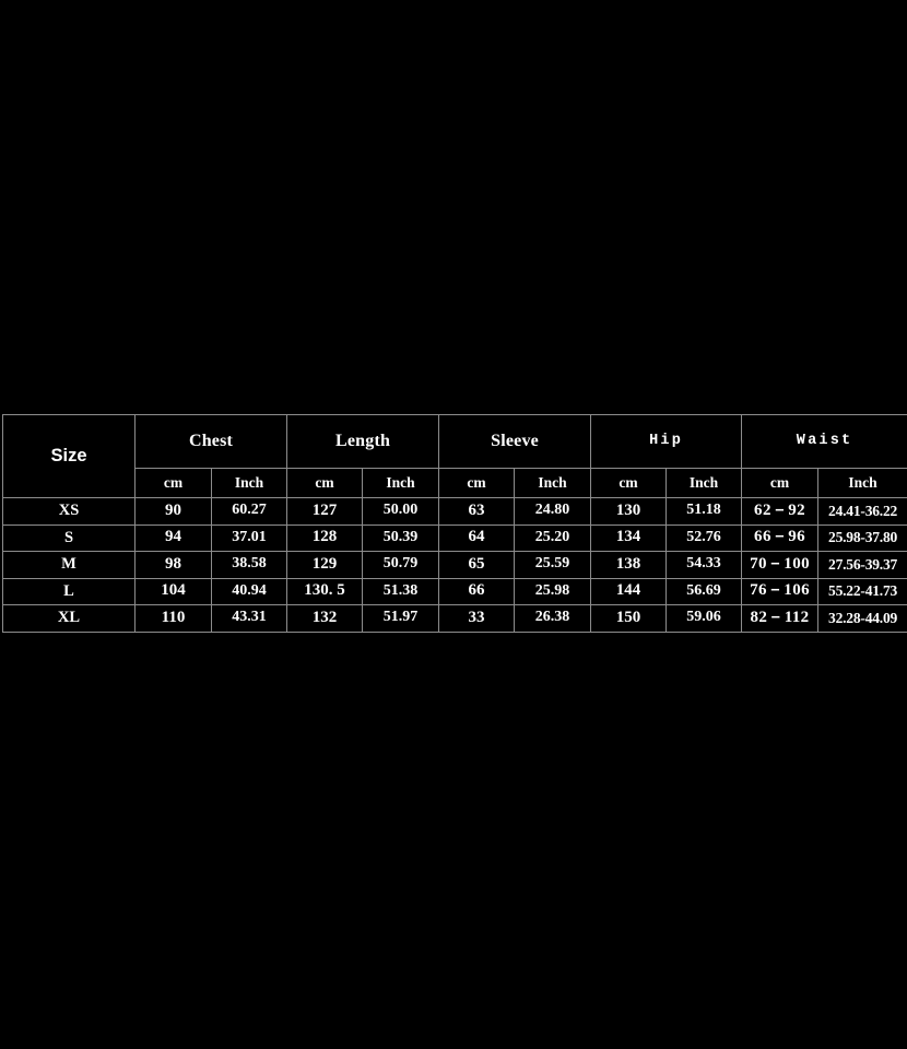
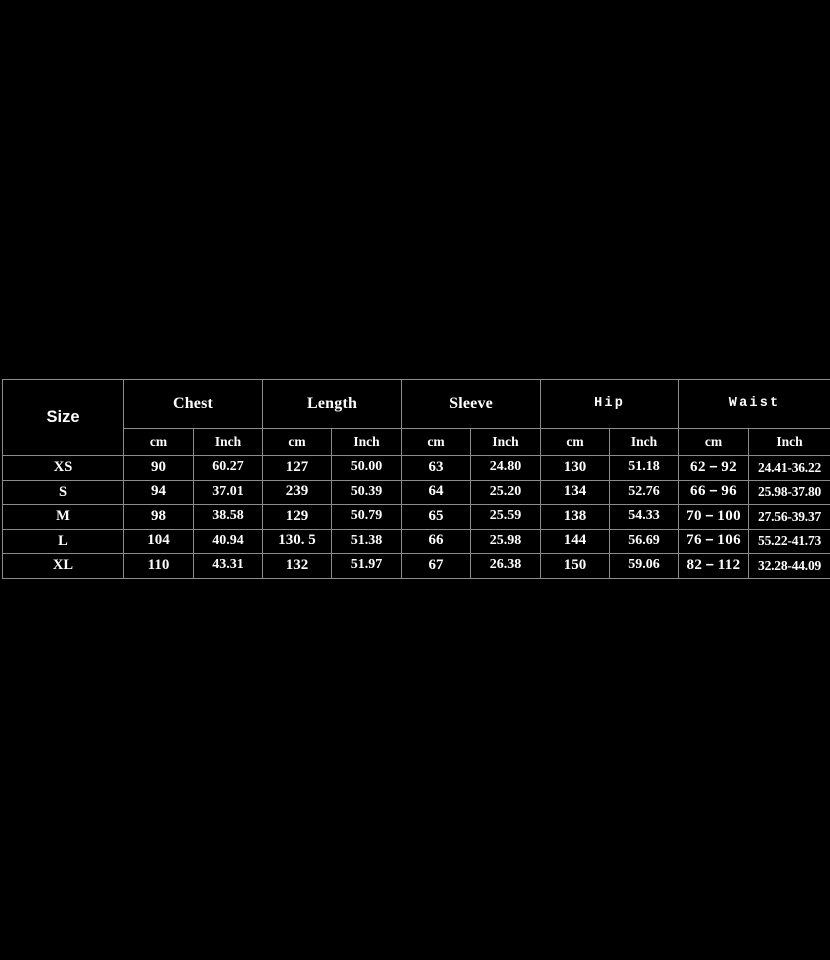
  Size	Chest	Length	Sleeve	Hip	Waist
  cm	Inch	cm	Inch	cm	Inch	cm	Inch	cm	Inch
  XS	90	60.27	127	50.00	63	24.80	130	51.18	62－92	24.41-36.22
- S	94	37.01	128	50.39	64	25.20	134	52.76	66－96	25.98-37.80
+ S	94	37.01	239	50.39	64	25.20	134	52.76	66－96	25.98-37.80
  M	98	38.58	129	50.79	65	25.59	138	54.33	70－100	27.56-39.37
  L	104	40.94	130. 5	51.38	66	25.98	144	56.69	76－106	55.22-41.73
- XL	110	43.31	132	51.97	33	26.38	150	59.06	82－112	32.28-44.09
+ XL	110	43.31	132	51.97	67	26.38	150	59.06	82－112	32.28-44.09
